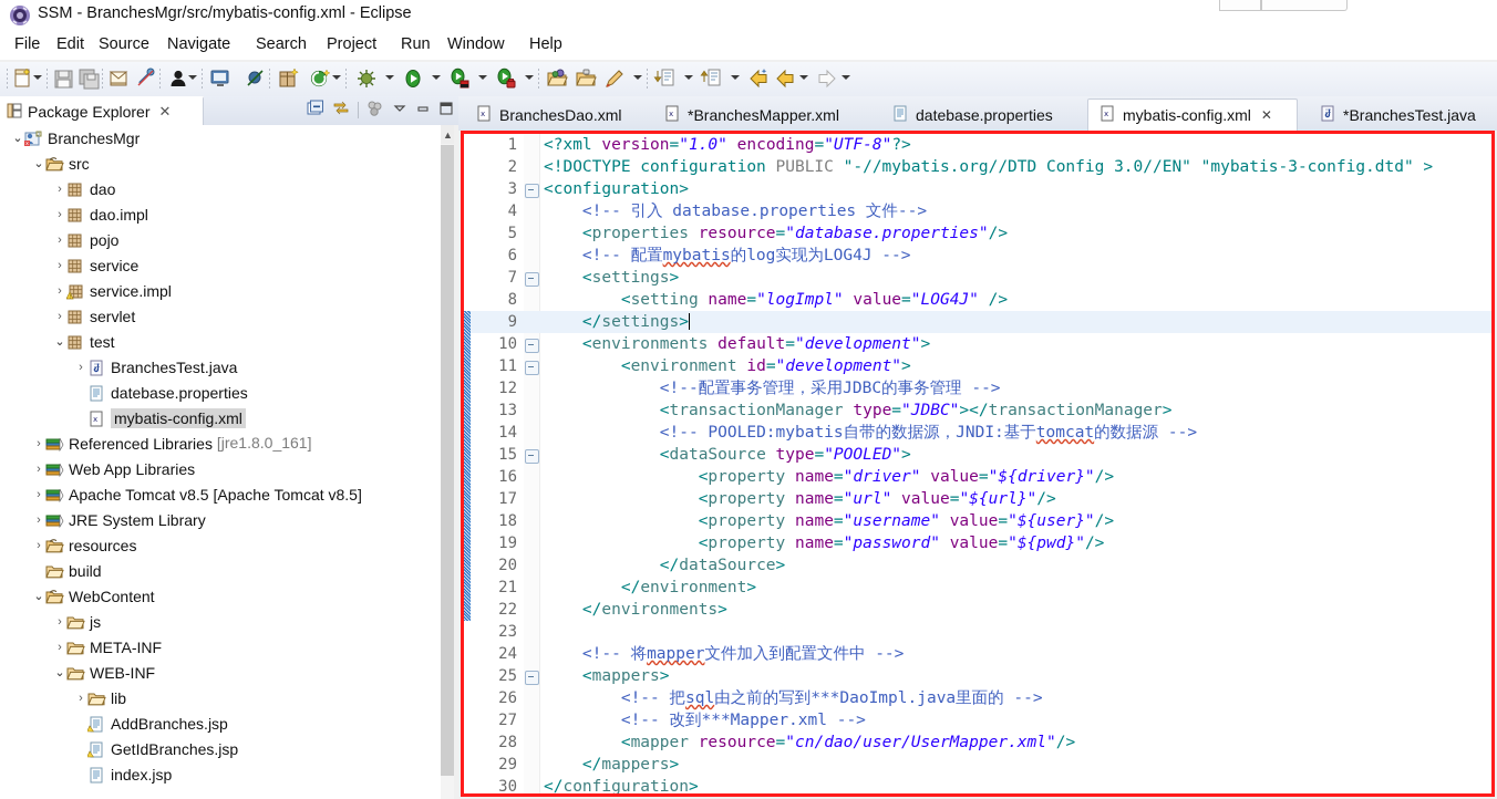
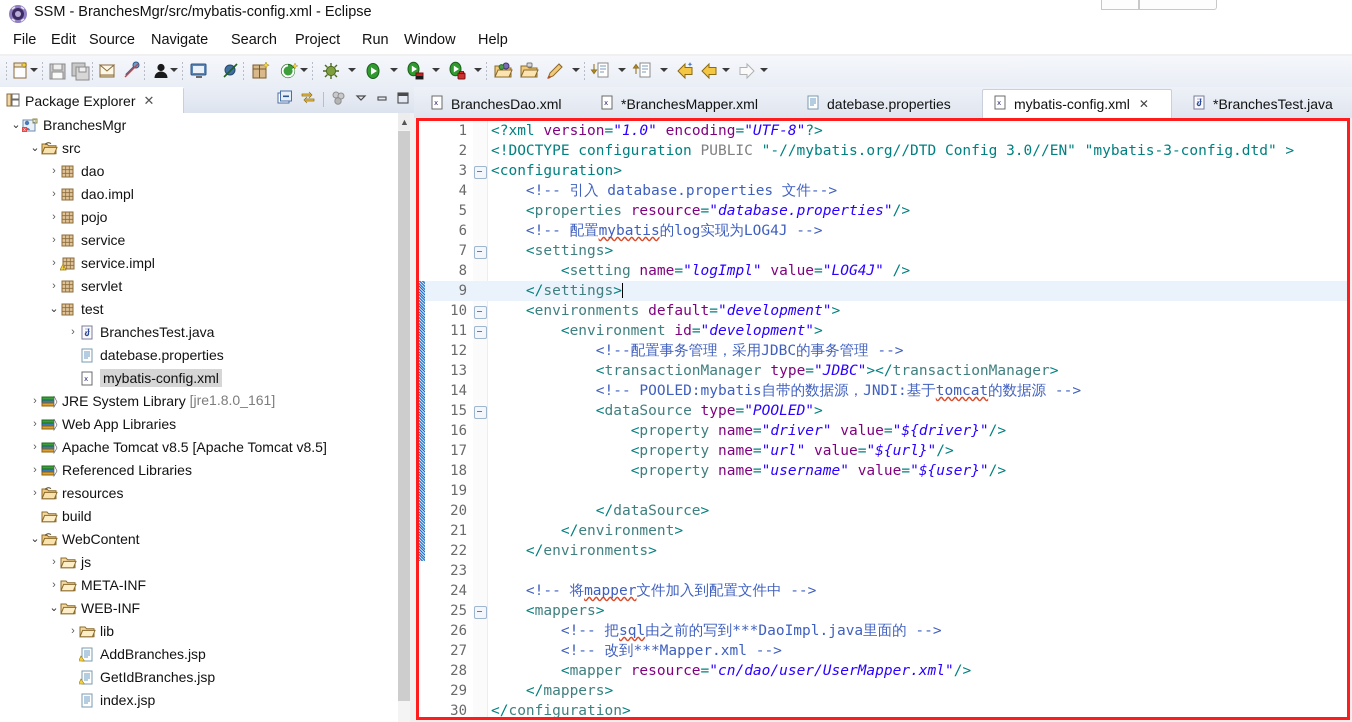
  SSM - BranchesMgr/src/mybatis-config.xml - Eclipse
  File
  Edit
  Source
  Navigate
  Search
  Project
  Run
  Window
  Help
  Package Explorer
  ✕
  ⌄
  BranchesMgr
  ⌄ src
  › dao
  › dao.impl
  › pojo
  › service
  ›
  service.impl
  › servlet
  ⌄ test
  › BranchesTest.java
  datebase.properties
  x
  mybatis-config.xml
- › Referenced Libraries [jre1.8.0_161]
+ › JRE System Library [jre1.8.0_161]
  › Web App Libraries
  › Apache Tomcat v8.5 [Apache Tomcat v8.5]
- › JRE System Library
+ › Referenced Libraries
  › resources
  build
  ⌄ WebContent
  › js
  › META-INF
  ⌄ WEB-INF
  › lib
  AddBranches.jsp
  GetIdBranches.jsp
  index.jsp
  ▲
  x
  BranchesDao.xml
  x
  *BranchesMapper.xml
  datebase.properties
  x
  mybatis-config.xml
  ✕
  *BranchesTest.java
  1
  <?xml version="1.0" encoding="UTF-8"?>
  2
  <!DOCTYPE configuration PUBLIC "-//mybatis.org//DTD Config 3.0//EN" "mybatis-3-config.dtd" >
  3
  <configuration>
  4
  <!-- 引入 database.properties 文件-->
  5
  <properties resource="database.properties"/>
  6
  <!-- 配置mybatis的log实现为LOG4J -->
  7
  <settings>
  8
  <setting name="logImpl" value="LOG4J" />
  9
  </settings>
  10
  <environments default="development">
  11
  <environment id="development">
  12
  <!--配置事务管理，采用JDBC的事务管理 -->
  13
  <transactionManager type="JDBC"></transactionManager>
  14
  <!-- POOLED:mybatis自带的数据源，JNDI:基于tomcat的数据源 -->
  15
  <dataSource type="POOLED">
  16
  <property name="driver" value="${driver}"/>
  17
  <property name="url" value="${url}"/>
  18
  <property name="username" value="${user}"/>
  19
- <property name="password" value="${pwd}"/>
  20
  </dataSource>
  21
  </environment>
  22
  </environments>
  23
  24
  <!-- 将mapper文件加入到配置文件中 -->
  25
  <mappers>
  26
  <!-- 把sql由之前的写到***DaoImpl.java里面的 -->
  27
  <!-- 改到***Mapper.xml -->
  28
  <mapper resource="cn/dao/user/UserMapper.xml"/>
  29
  </mappers>
  30
  </configuration>
